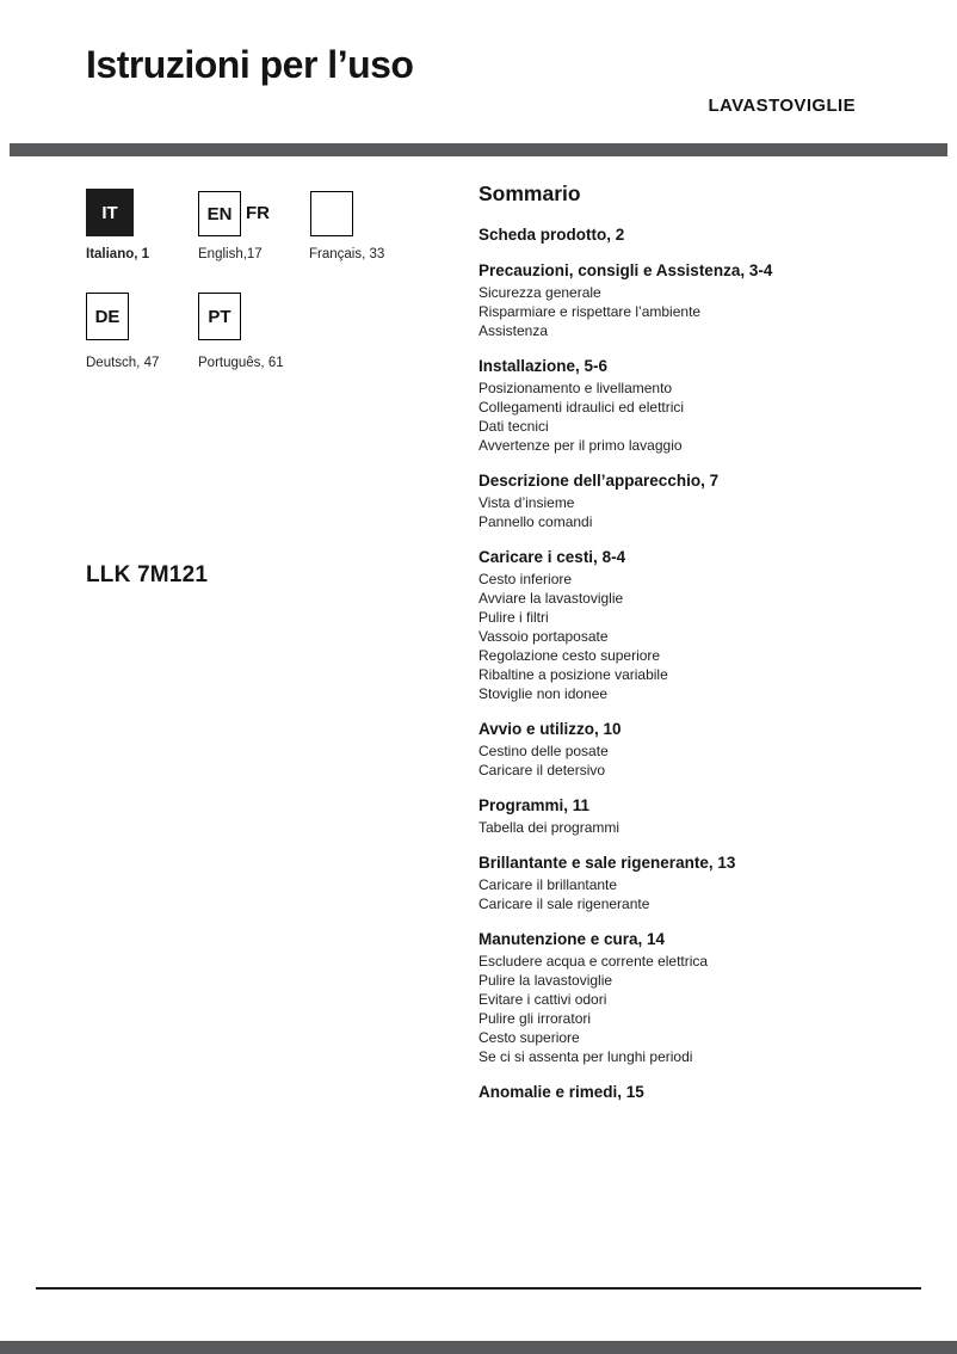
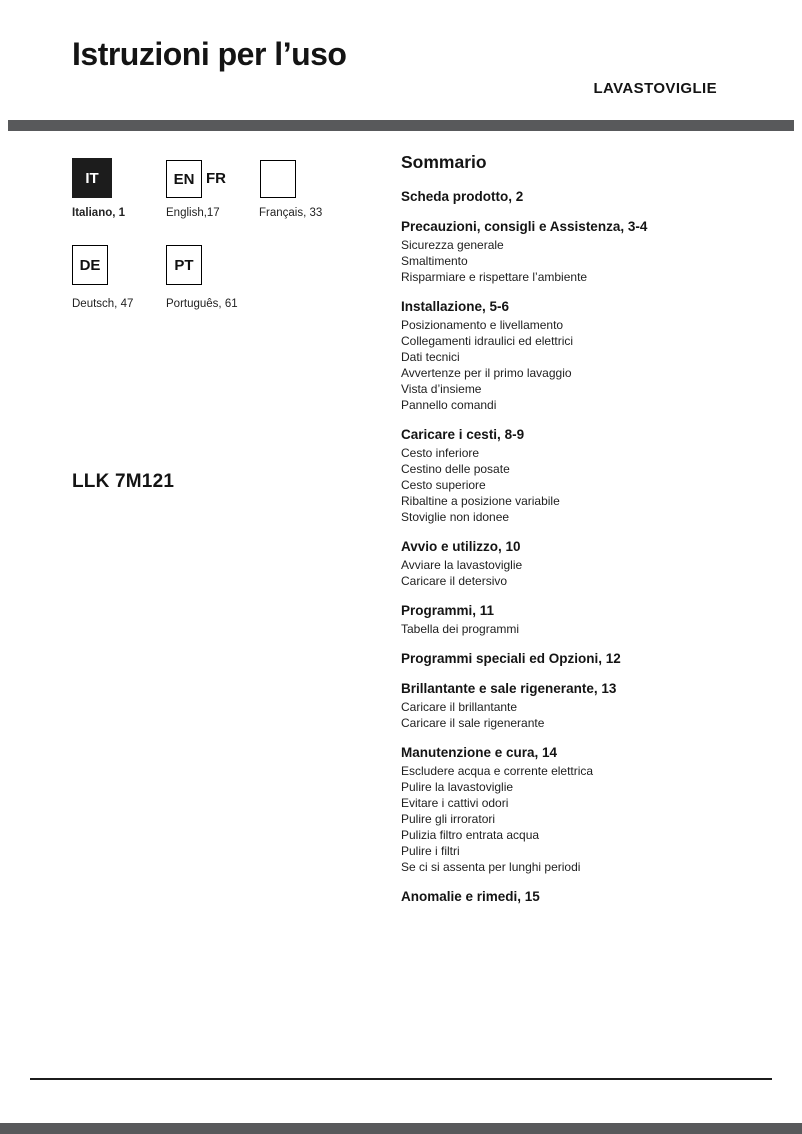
  Istruzioni per l’uso
  LAVASTOVIGLIE
  IT
  EN
  FR
  Italiano, 1
  English,17
  Français, 33
  DE
  PT
  Deutsch, 47
  Português, 61
  LLK 7M121
  Sommario
  Scheda prodotto, 2
  Precauzioni, consigli e Assistenza, 3-4
  Sicurezza generale
+ Smaltimento
  Risparmiare e rispettare l’ambiente
- Assistenza
  Installazione, 5-6
  Posizionamento e livellamento
  Collegamenti idraulici ed elettrici
  Dati tecnici
  Avvertenze per il primo lavaggio
- Descrizione dell’apparecchio, 7
  Vista d’insieme
  Pannello comandi
- Caricare i cesti, 8-4
+ Caricare i cesti, 8-9
  Cesto inferiore
- Avviare la lavastoviglie
+ Cestino delle posate
- Pulire i filtri
+ Cesto superiore
- Vassoio portaposate
- Regolazione cesto superiore
  Ribaltine a posizione variabile
  Stoviglie non idonee
  Avvio e utilizzo, 10
- Cestino delle posate
+ Avviare la lavastoviglie
  Caricare il detersivo
  Programmi, 11
  Tabella dei programmi
+ Programmi speciali ed Opzioni, 12
  Brillantante e sale rigenerante, 13
  Caricare il brillantante
  Caricare il sale rigenerante
  Manutenzione e cura, 14
  Escludere acqua e corrente elettrica
  Pulire la lavastoviglie
  Evitare i cattivi odori
  Pulire gli irroratori
+ Pulizia filtro entrata acqua
- Cesto superiore
+ Pulire i filtri
  Se ci si assenta per lunghi periodi
  Anomalie e rimedi, 15
